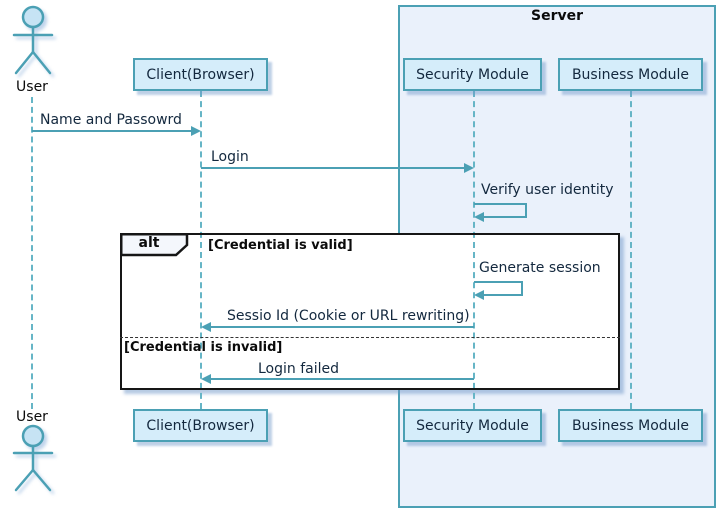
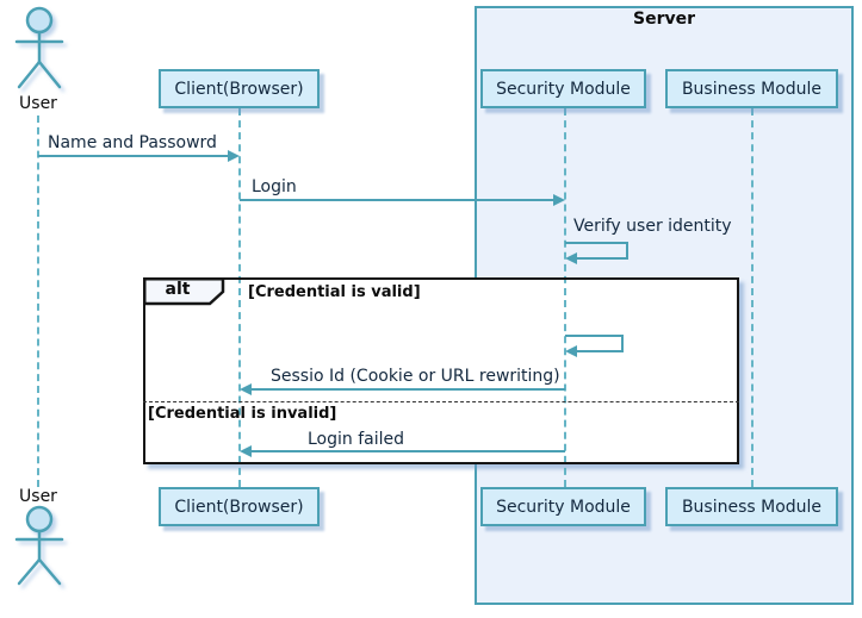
  Server
  User
  User
  Client(Browser)
  Security Module
  Business Module
  Client(Browser)
  Security Module
  Business Module
  Name and Passowrd
  Login
  Verify user identity
  alt
  [Credential is valid]
  [Credential is invalid]
- Generate session
  Sessio Id (Cookie or URL rewriting)
  Login failed
